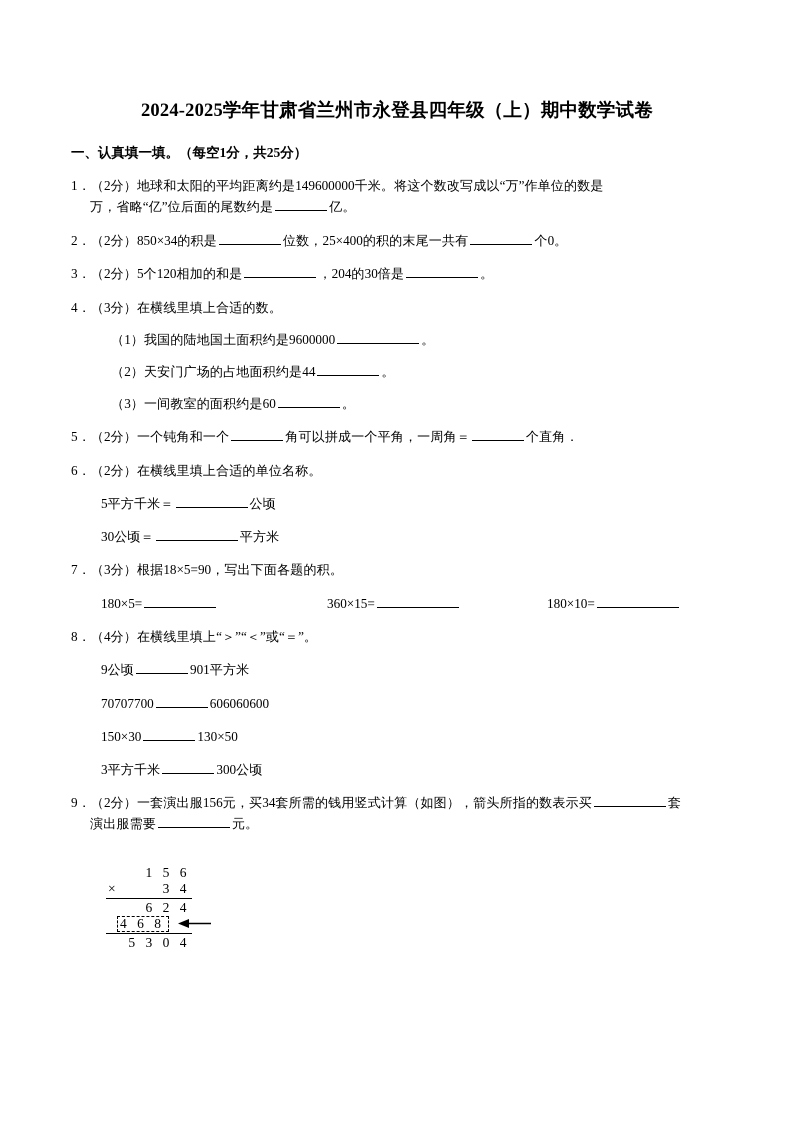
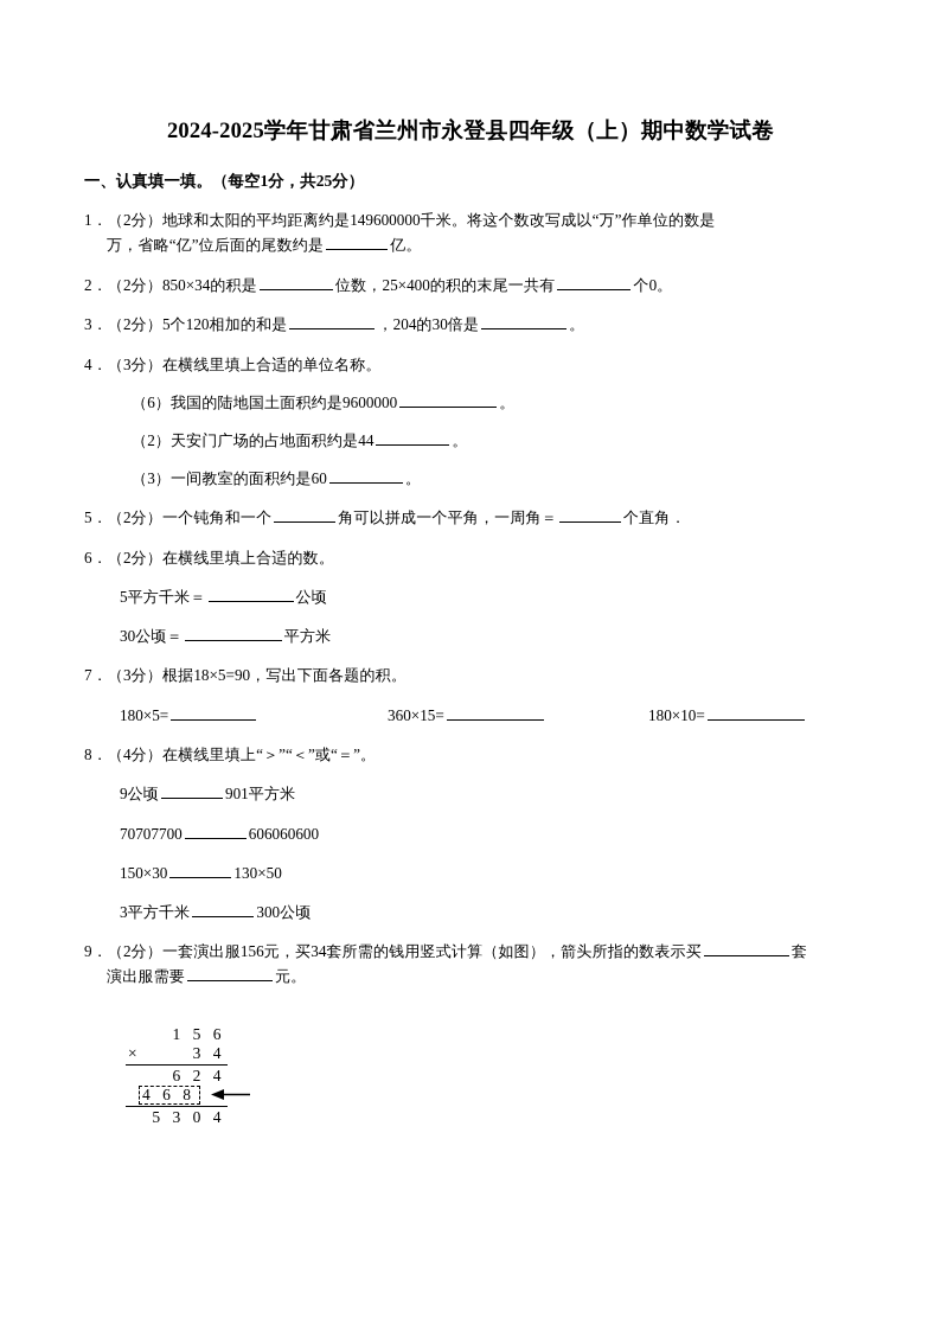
  2024-2025学年甘肃省兰州市永登县四年级（上）期中数学试卷
  一、认真填一填。（每空1分，共25分）
  1．（2分）地球和太阳的平均距离约是149600000千米。将这个数改写成以“万”作单位的数是
  万，省略“亿”位后面的尾数约是 亿。
  2．（2分）850×34的积是 位数，25×400的积的末尾一共有 个0。
  3．（2分）5个120相加的和是 ，204的30倍是 。
- 4．（3分）在横线里填上合适的数。
+ 4．（3分）在横线里填上合适的单位名称。
- （1）我国的陆地国土面积约是9600000 。
+ （6）我国的陆地国土面积约是9600000 。
  （2）天安门广场的占地面积约是44 。
  （3）一间教室的面积约是60 。
  5．（2分）一个钝角和一个 角可以拼成一个平角，一周角＝ 个直角．
- 6．（2分）在横线里填上合适的单位名称。
+ 6．（2分）在横线里填上合适的数。
  5平方千米＝ 公顷
  30公顷＝ 平方米
  7．（3分）根据18×5=90，写出下面各题的积。
  180×5=
  360×15=
  180×10=
  8．（4分）在横线里填上“＞”“＜”或“＝”。
  9公顷 901平方米
  70707700 606060600
  150×30 130×50
  3平方千米 300公顷
  9．（2分）一套演出服156元，买34套所需的钱用竖式计算（如图），箭头所指的数表示买 套
  演出服需要 元。
  1 5 6
  ×
  3 4
  6 2 4
  4 6 8
  5 3 0 4
